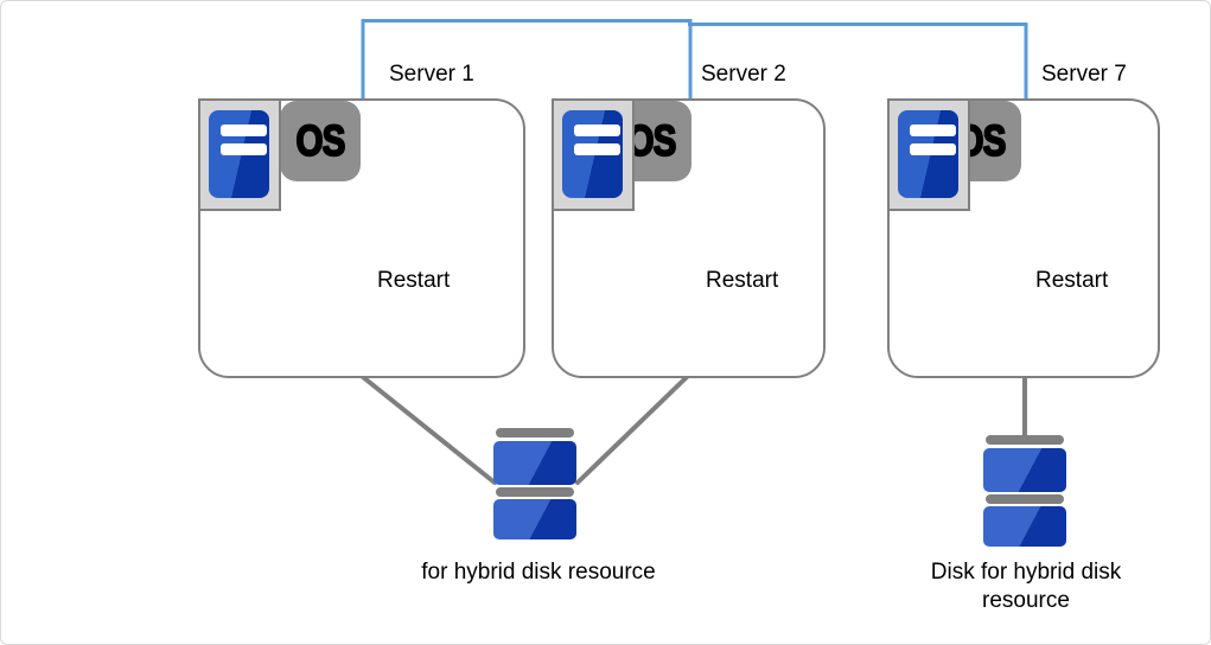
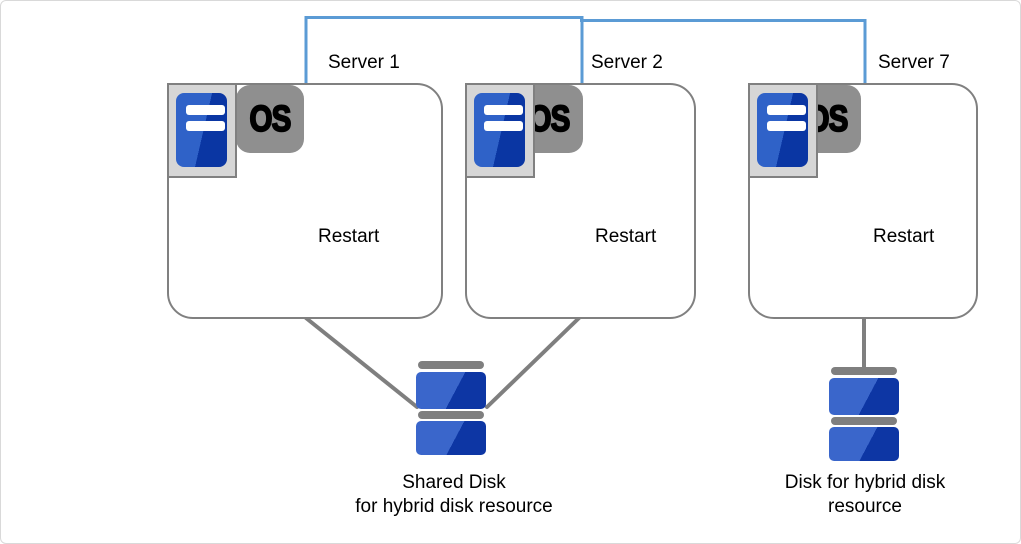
  Server 1
  Server 2
  Server 7
  OS
  Restart
  OS
  Restart
  Restart
+ Shared Disk
  for hybrid disk resource
  Disk for hybrid disk
  resource
